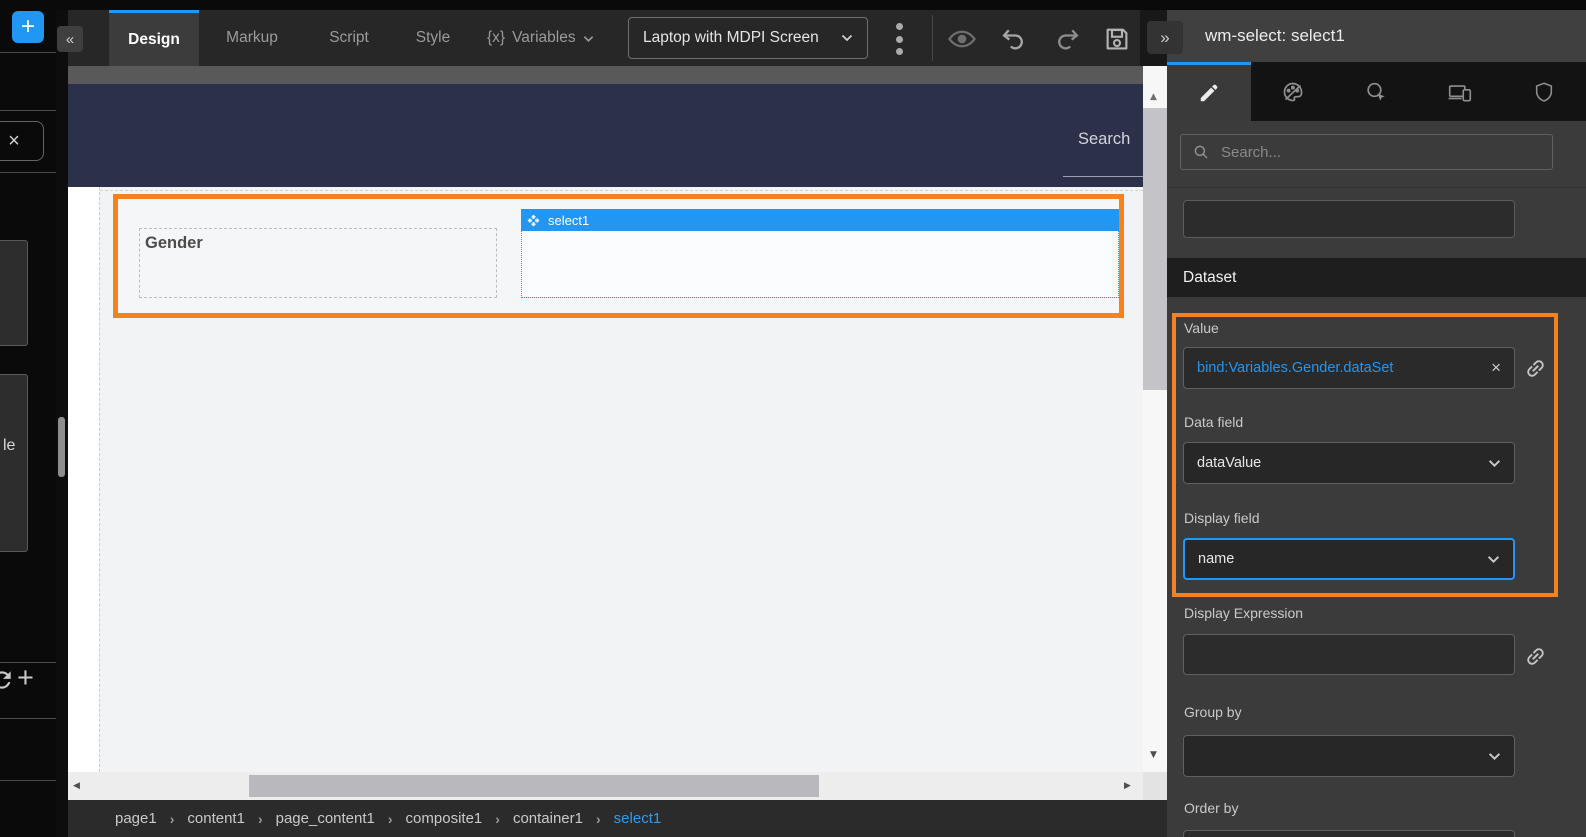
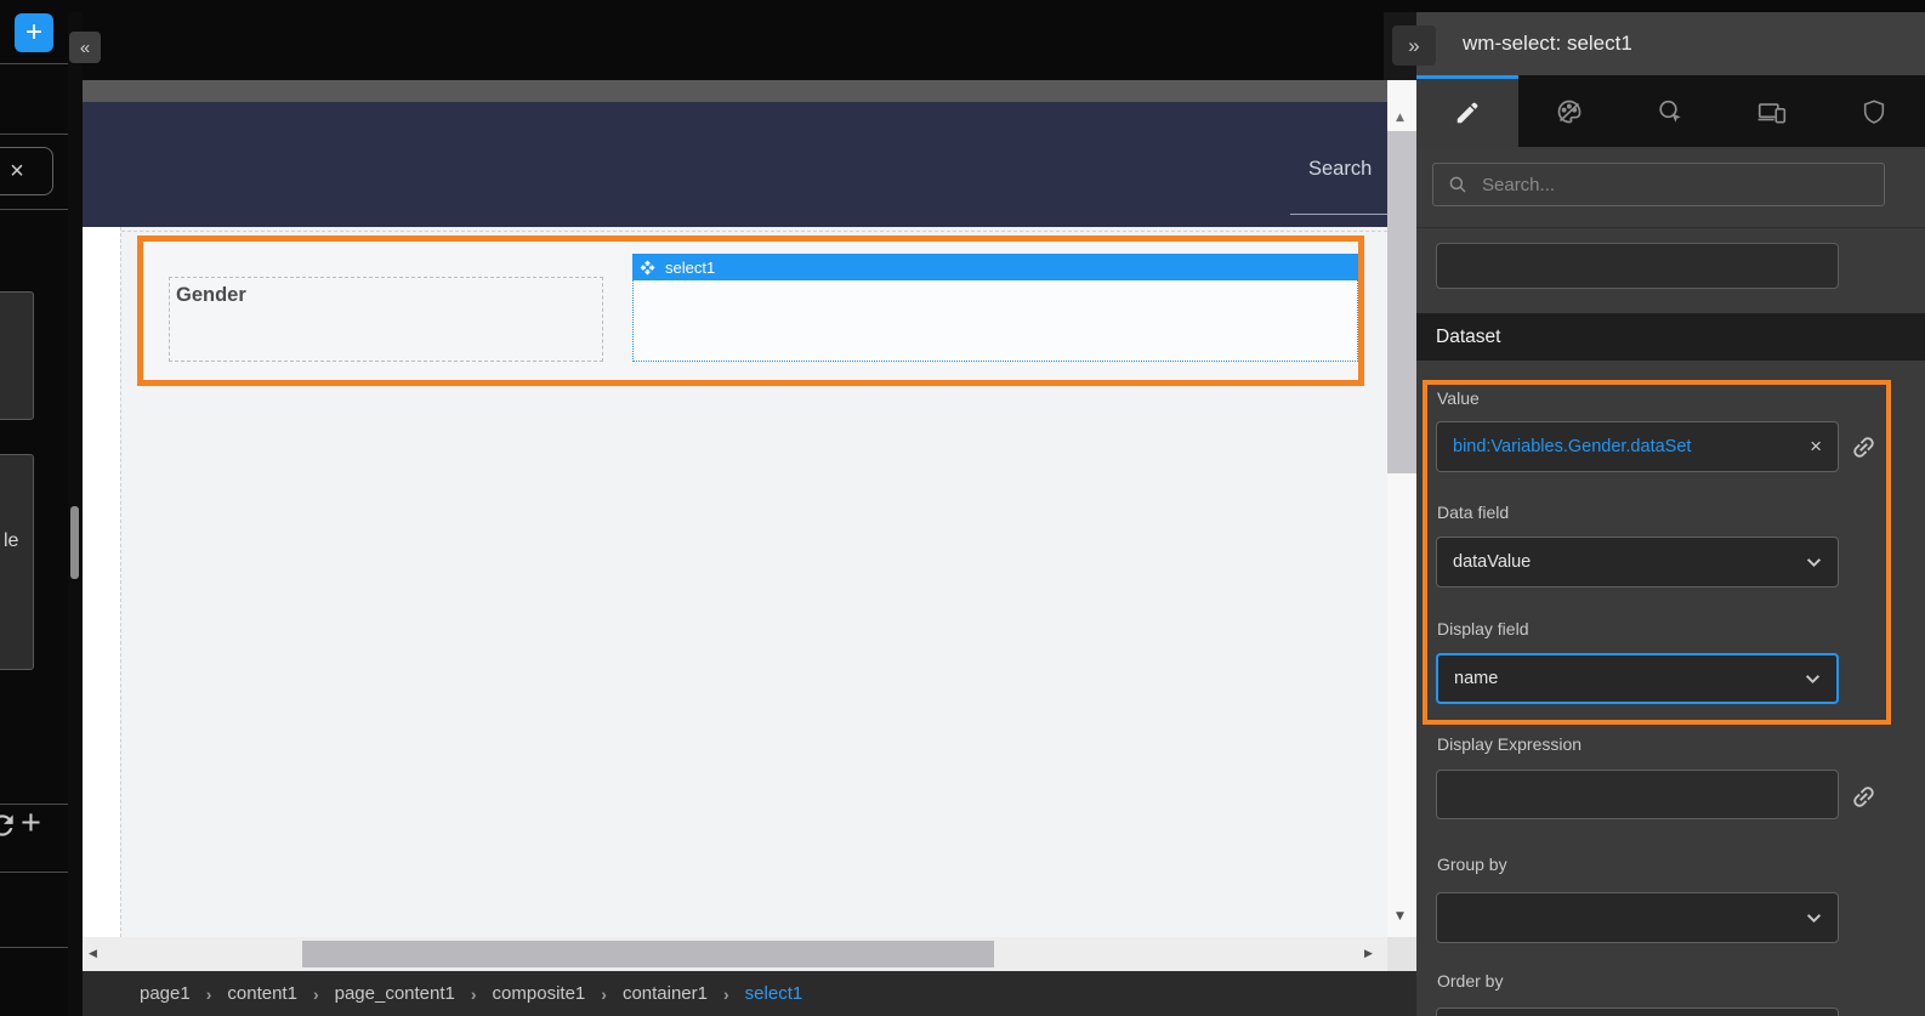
  +
  ×
  le
  +
  «
- Design
- Markup
- Script
- Style
- {x}
- Variables
- Laptop with MDPI Screen
  Search
  Gender
  select1
  ▲
  ▼
  ◀
  ▶
  page1
  ›
  content1
  ›
  page_content1
  ›
  composite1
  ›
  container1
  ›
  select1
  »
  wm-select: select1
  Search...
  Dataset
  Value
  bind:Variables.Gender.dataSet
  ×
  Data field
  dataValue
  Display field
  name
  Display Expression
  Group by
  Order by
